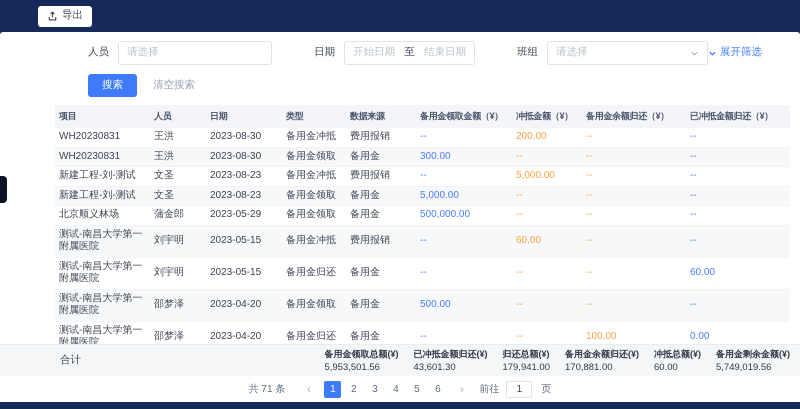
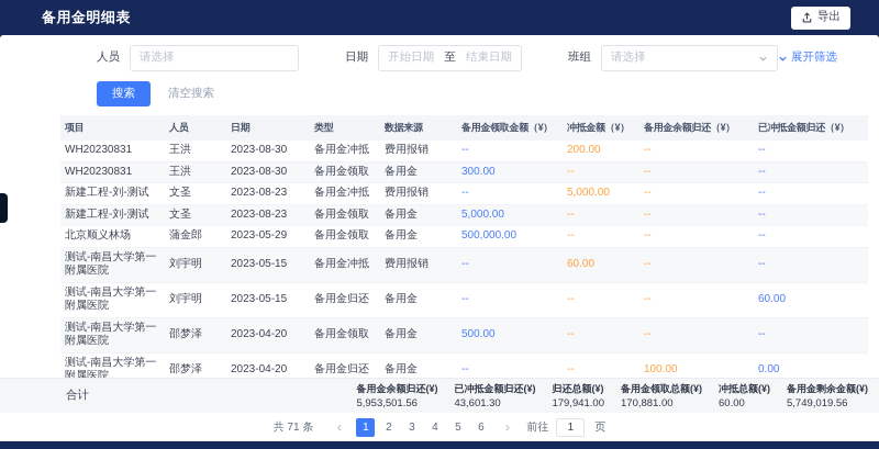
+ 备用金明细表
  导出
  人员
  请选择
  日期
  开始日期
  至
  结束日期
  班组
  请选择
  展开筛选
  搜索
  清空搜索
  项目	人员	日期	类型	数据来源	备用金领取金额（¥）	冲抵金额（¥）	备用金余额归还（¥）	已冲抵金额归还（¥）
  WH20230831	王洪	2023-08-30	备用金冲抵	费用报销	--	200.00	--	--
  WH20230831	王洪	2023-08-30	备用金领取	备用金	300.00	--	--	--
  新建工程-刘-测试	文圣	2023-08-23	备用金冲抵	费用报销	--	5,000.00	--	--
  新建工程-刘-测试	文圣	2023-08-23	备用金领取	备用金	5,000.00	--	--	--
  北京顺义林场	蒲金郎	2023-05-29	备用金领取	备用金	500,000.00	--	--	--
  测试-南昌大学第一附属医院	刘宇明	2023-05-15	备用金冲抵	费用报销	--	60.00	--	--
  测试-南昌大学第一附属医院	刘宇明	2023-05-15	备用金归还	备用金	--	--	--	60.00
  测试-南昌大学第一附属医院	邵梦泽	2023-04-20	备用金领取	备用金	500.00	--	--	--
  测试-南昌大学第一附属医院	邵梦泽	2023-04-20	备用金归还	备用金	--	--	100.00	0.00
  合计
- 备用金领取总额(¥)
+ 备用金余额归还(¥)
  5,953,501.56
  已冲抵金额归还(¥)
  43,601.30
  归还总额(¥)
  179,941.00
- 备用金余额归还(¥)
+ 备用金领取总额(¥)
  170,881.00
  冲抵总额(¥)
  60.00
  备用金剩余金额(¥)
  5,749,019.56
  共 71 条
  ‹
  1
  2
  3
  4
  5
  6
  ›
  前往
  1
  页
